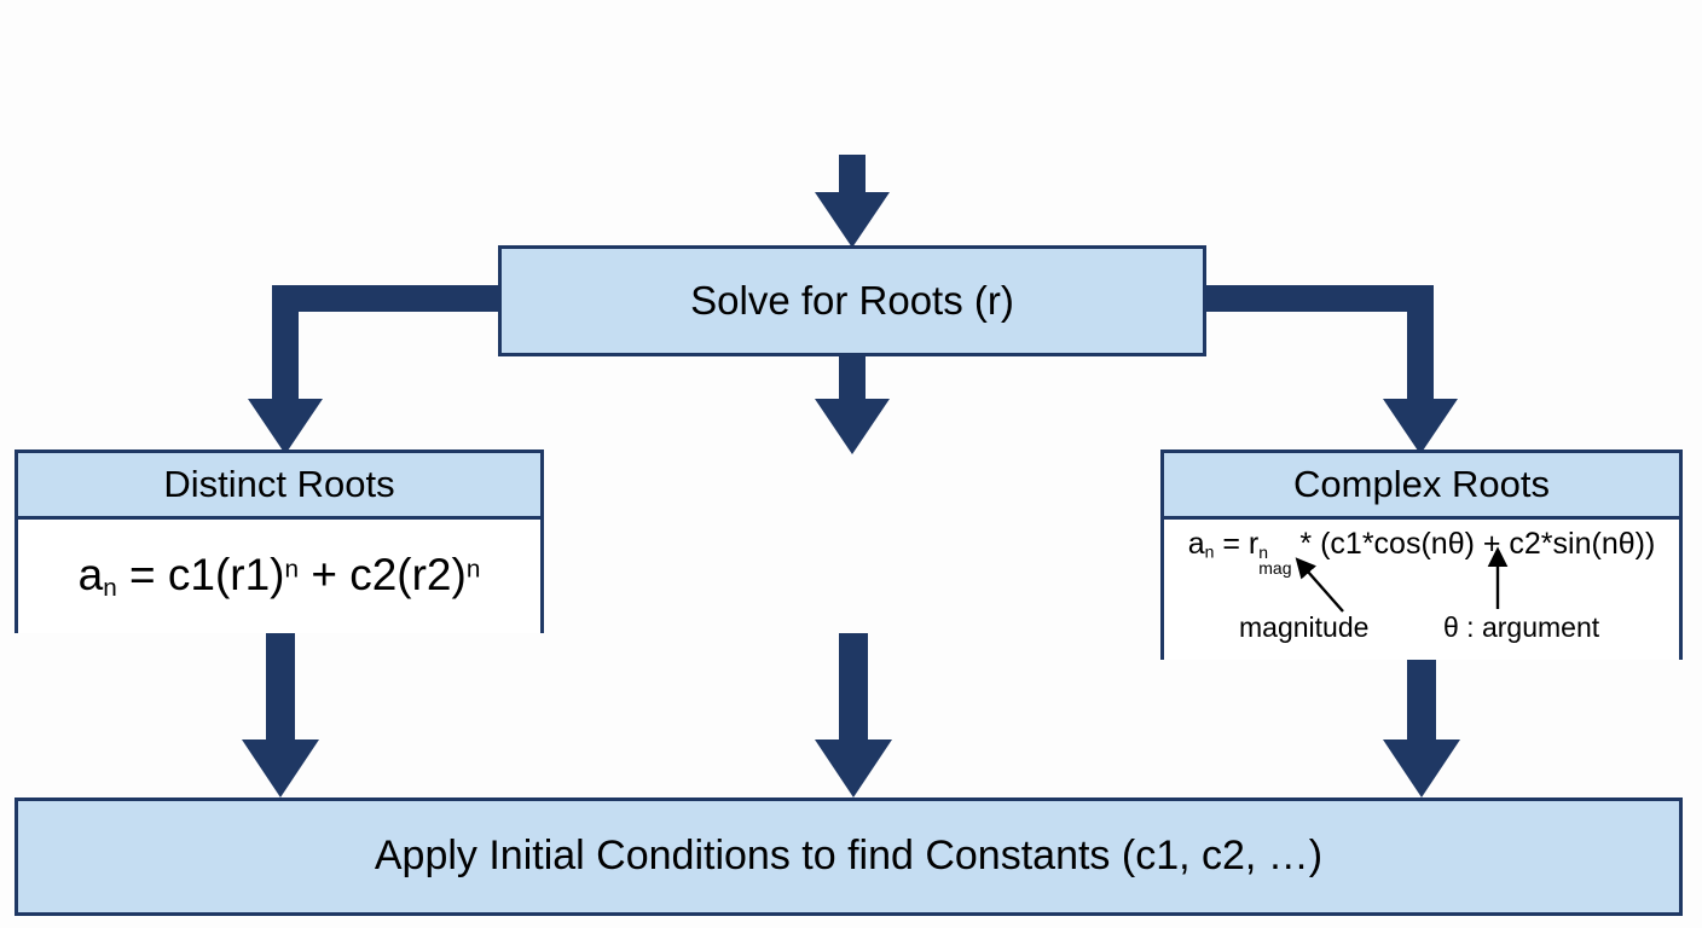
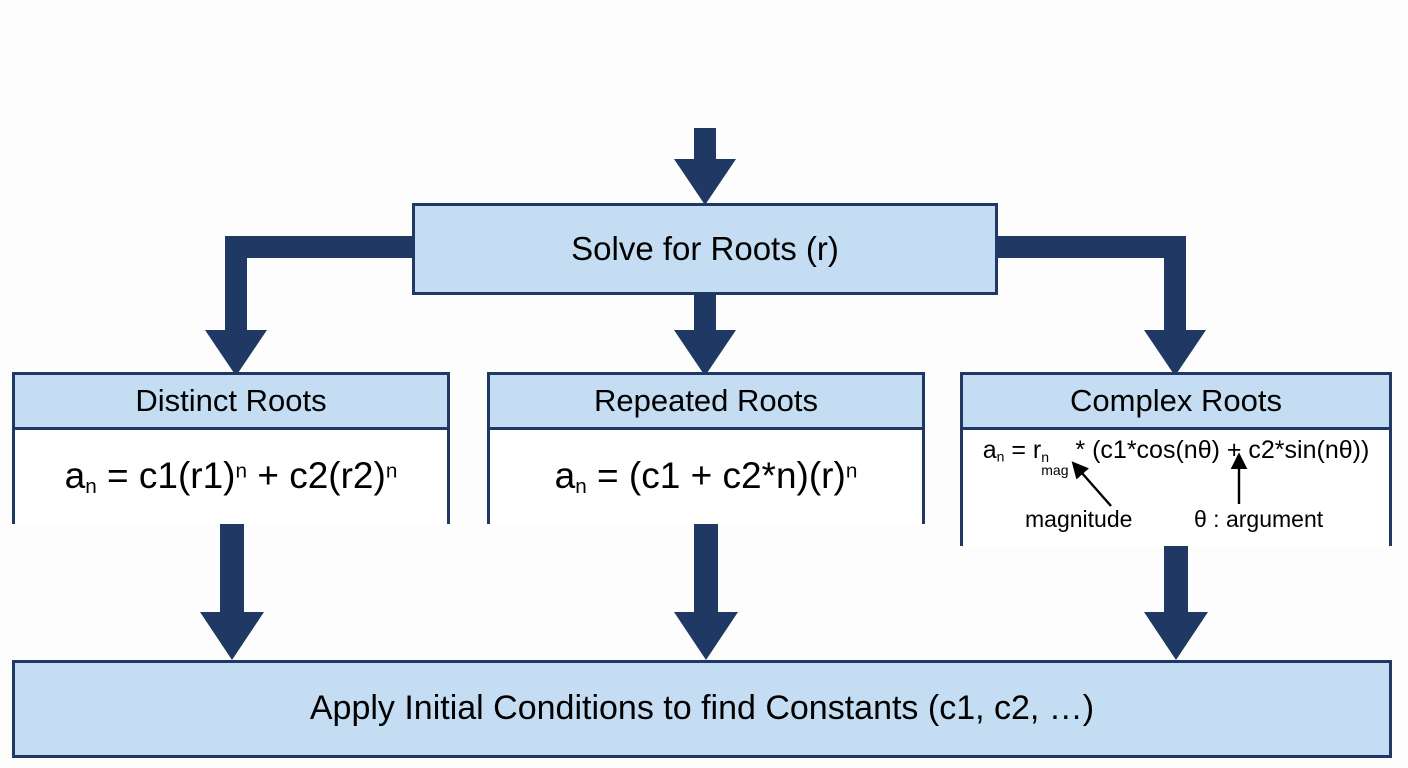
  Solve for Roots (r)
  Distinct Roots
  an = c1(r1)n + c2(r2)n
+ Repeated Roots
+ an = (c1 + c2*n)(r)n
  Complex Roots
  an = r
  n
  mag
  * (c1*cos(nθ) + c2*sin(nθ))
  magnitude
  θ : argument
  Apply Initial Conditions to find Constants (c1, c2, …)
